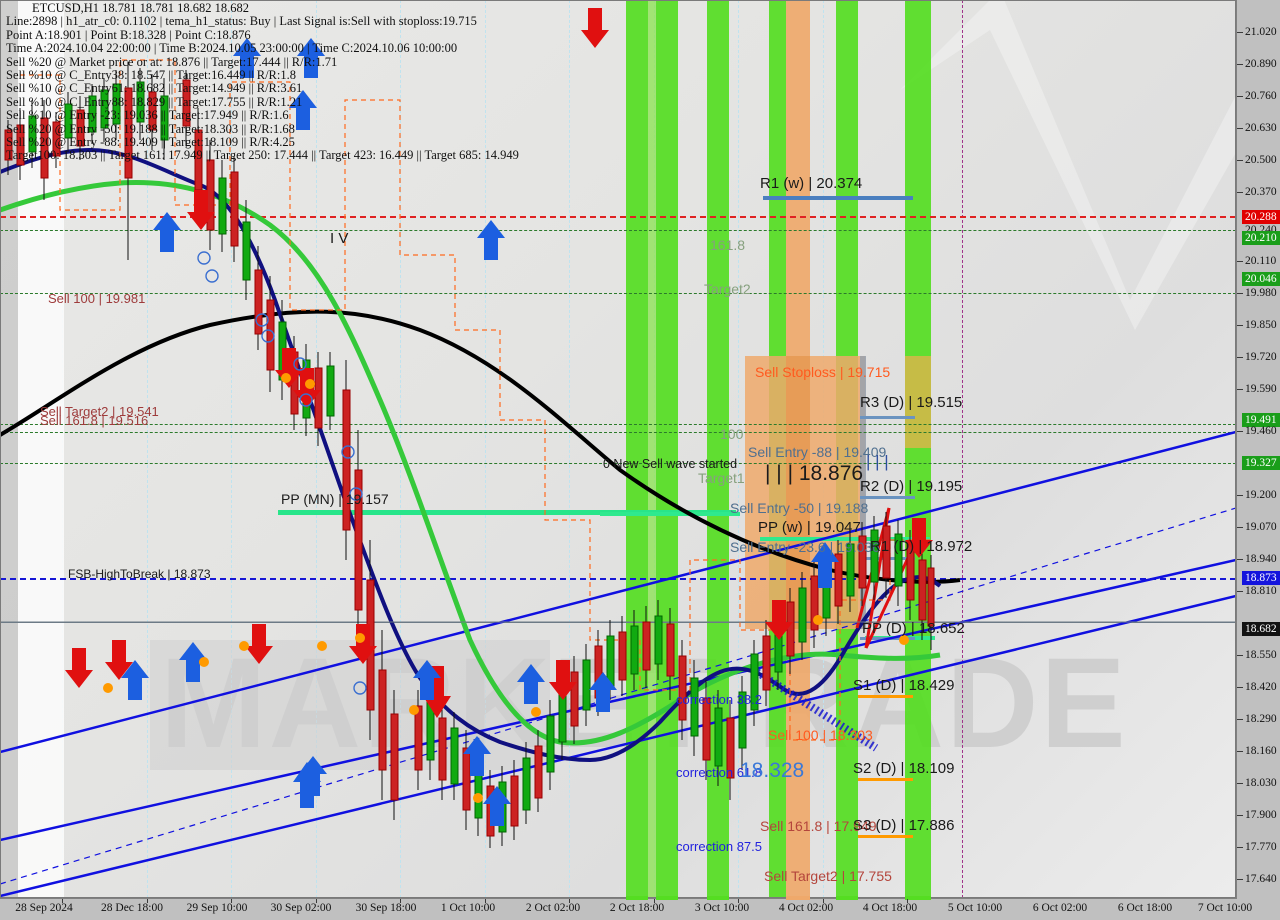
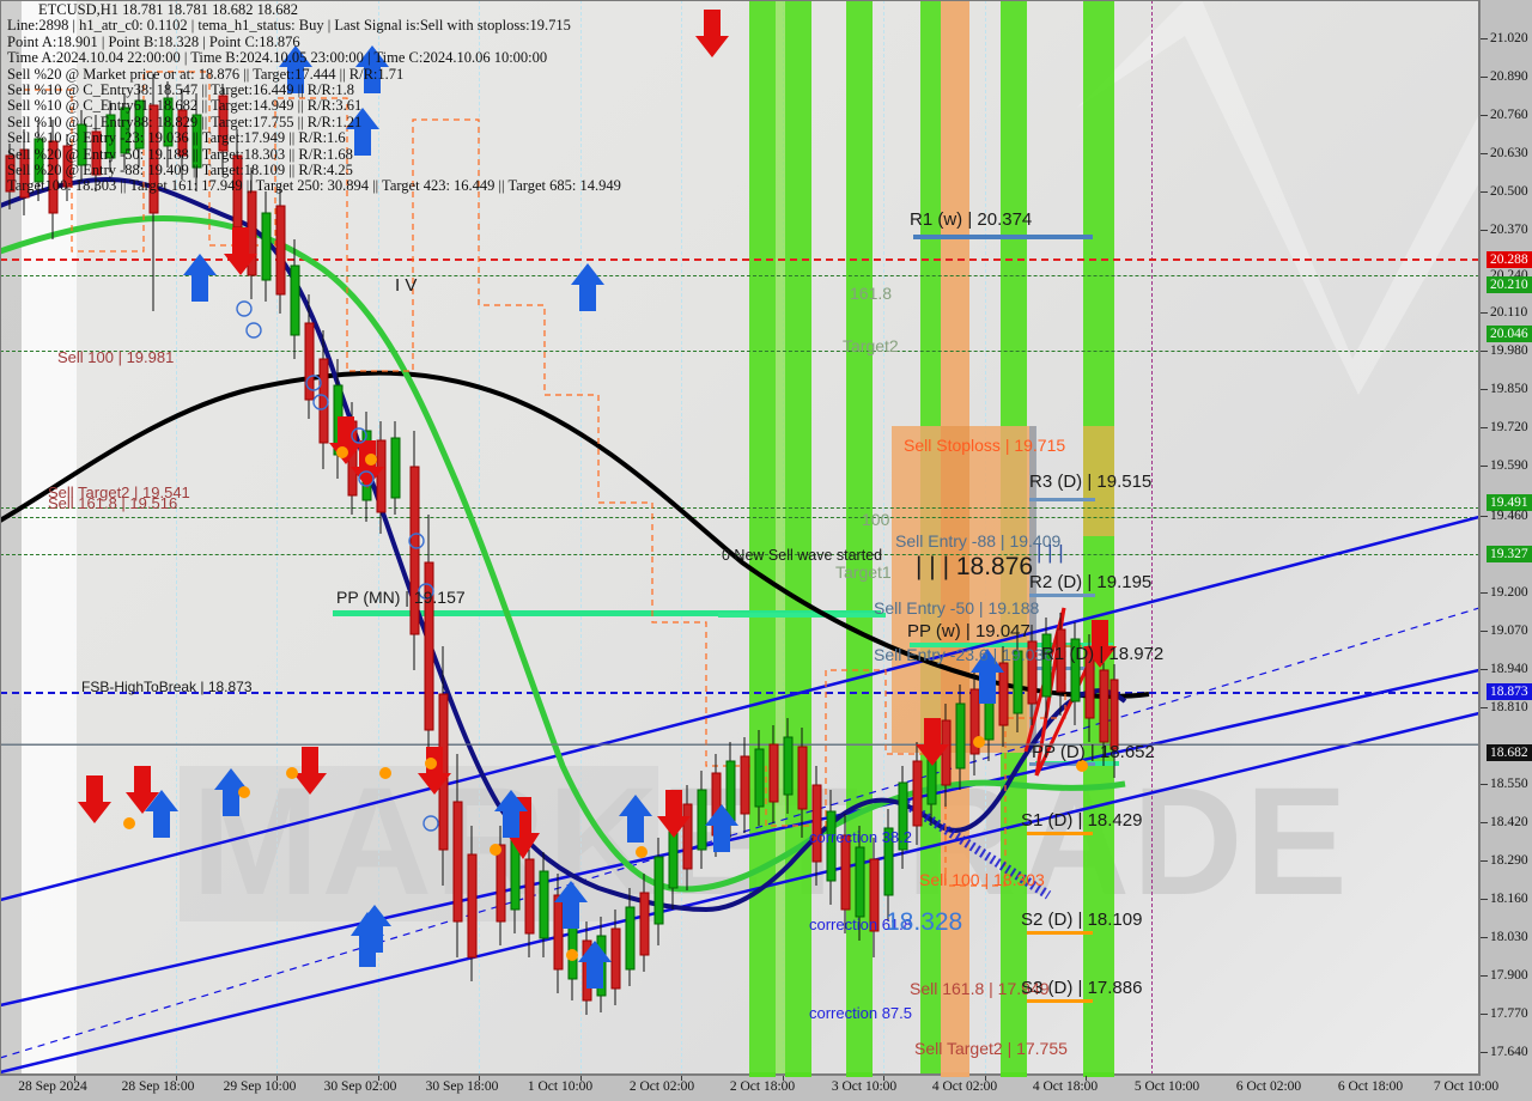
  MAREADE
  ETCUSD,H1 18.781 18.781 18.682 18.682
  Line:2898 | h1_atr_c0: 0.1102 | tema_h1_status: Buy | Last Signal is:Sell with stoploss:19.715
  Point A:18.901 | Point B:18.328 | Point C:18.876
  Time A:2024.10.04 22:00:00 | Time B:2024.10.05 23:00:00 | Time C:2024.10.06 10:00:00
  Sell %20 @ Market price or at: 18.876 || Target:17.444 || R/R:1.71
  Sell %10 @ C_Entry38: 18.547 || Target:16.449 || R/R:1.8
  Sell %10 @ C_Entry61: 18.682 || Target:14.949 || R/R:3.61
  Sell %10 @ C_Entry88: 18.829 || Target:17.755 || R/R:1.21
  Sell %10 @ Entry -23: 19.036 || Target:17.949 || R/R:1.6
  Sell %20 @ Entry -50: 19.188 || Target:18.303 || R/R:1.68
  Sell %20 @ Entry -88: 19.409 || Target:18.109 || R/R:4.25
- Target100: 18.303 || Target 161: 17.949 || Target 250: 17.444 || Target 423: 16.449 || Target 685: 14.949
+ Target100: 18.303 || Target 161: 17.949 || Target 250: 30.894 || Target 423: 16.449 || Target 685: 14.949
  I V
  Sell 100 | 19.981
  Sell Target2 | 19.541
  Sell 161.8 | 19.516
  PP (MN) | 19.157
  FSB-HighToBreak | 18.873
  R1 (w) | 20.374
  161.8
  Target2
  Sell Stoploss | 19.715
  R3 (D) | 19.515
  100
  Sell Entry -88 | 19.409
  0 New Sell wave started
  Target1
  | | | 18.876
  | | |
  R2 (D) | 19.195
  Sell Entry -50 | 19.188
  PP (w) | 19.047
  Sell Entry -23.6 | 19.036
  R1 (D) | 18.972
  PP (D) | 18.652
  correction 38.2
  S1 (D) | 18.429
  Sell 100 | 18.303
  correction 61.8
  18.328
  S2 (D) | 18.109
  Sell 161.8 | 17.949
  S3 (D) | 17.886
  correction 87.5
  Sell Target2 | 17.755
  21.020
  20.890
  20.760
  20.630
  20.500
  20.370
  20.288
  20.240
  20.210
  20.110
  20.046
  19.980
  19.850
  19.720
  19.590
  19.491
  19.460
  19.327
  19.200
  19.070
  18.940
  18.873
  18.810
  18.682
  18.550
  18.420
  18.290
  18.160
  18.030
  17.900
  17.770
  17.640
  28 Sep 2024
- 28 Dec 18:00
+ 28 Sep 18:00
  29 Sep 10:00
  30 Sep 02:00
  30 Sep 18:00
  1 Oct 10:00
  2 Oct 02:00
  2 Oct 18:00
  3 Oct 10:00
  4 Oct 02:00
  4 Oct 18:00
  5 Oct 10:00
  6 Oct 02:00
  6 Oct 18:00
  7 Oct 10:00
